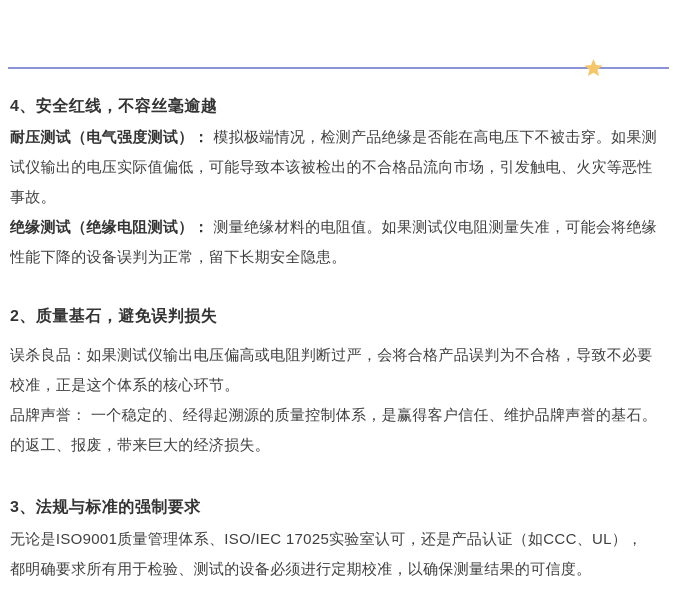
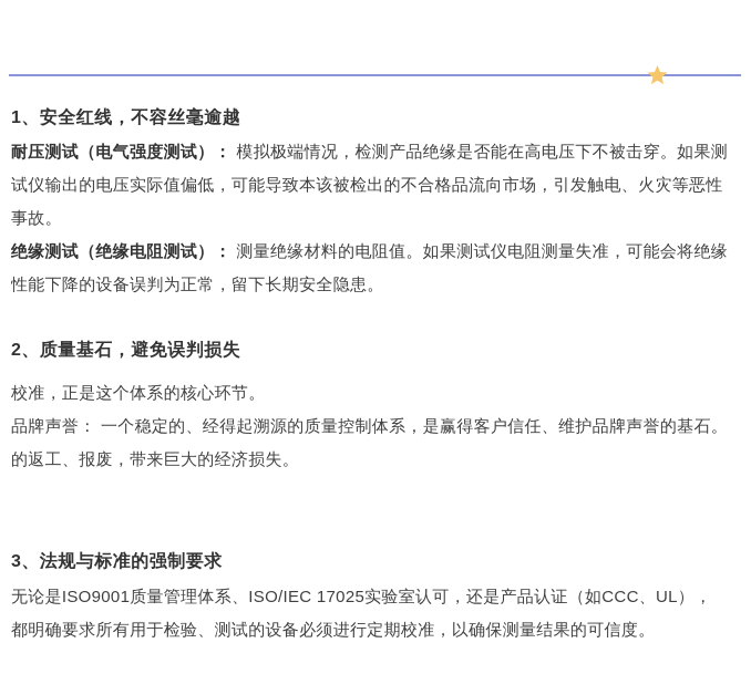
- 4、安全红线，不容丝毫逾越
+ 1、安全红线，不容丝毫逾越
  耐压测试（电气强度测试）： 模拟极端情况，检测产品绝缘是否能在高电压下不被击穿。如果测
  试仪输出的电压实际值偏低，可能导致本该被检出的不合格品流向市场，引发触电、火灾等恶性
  事故。
  绝缘测试（绝缘电阻测试）： 测量绝缘材料的电阻值。如果测试仪电阻测量失准，可能会将绝缘
  性能下降的设备误判为正常，留下长期安全隐患。
  2、质量基石，避免误判损失
- 误杀良品：如果测试仪输出电压偏高或电阻判断过严，会将合格产品误判为不合格，导致不必要
  校准，正是这个体系的核心环节。
  品牌声誉： 一个稳定的、经得起溯源的质量控制体系，是赢得客户信任、维护品牌声誉的基石。
  的返工、报废，带来巨大的经济损失。
  3、法规与标准的强制要求
  无论是ISO9001质量管理体系、ISO/IEC 17025实验室认可，还是产品认证（如CCC、UL），
  都明确要求所有用于检验、测试的设备必须进行定期校准，以确保测量结果的可信度。
